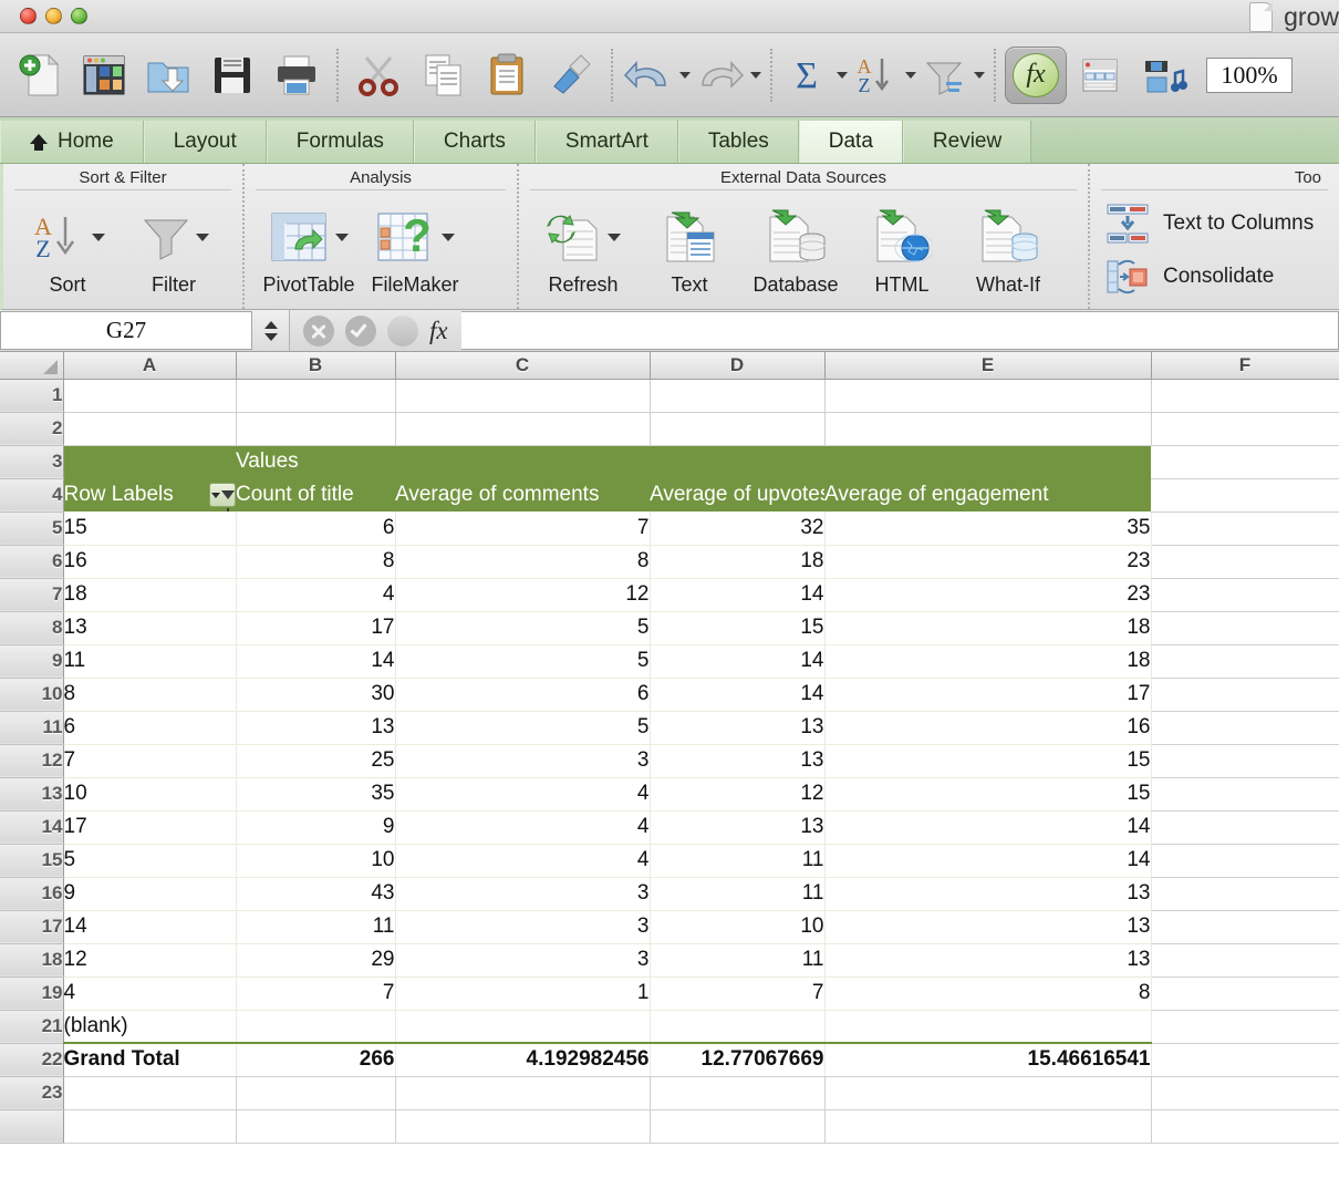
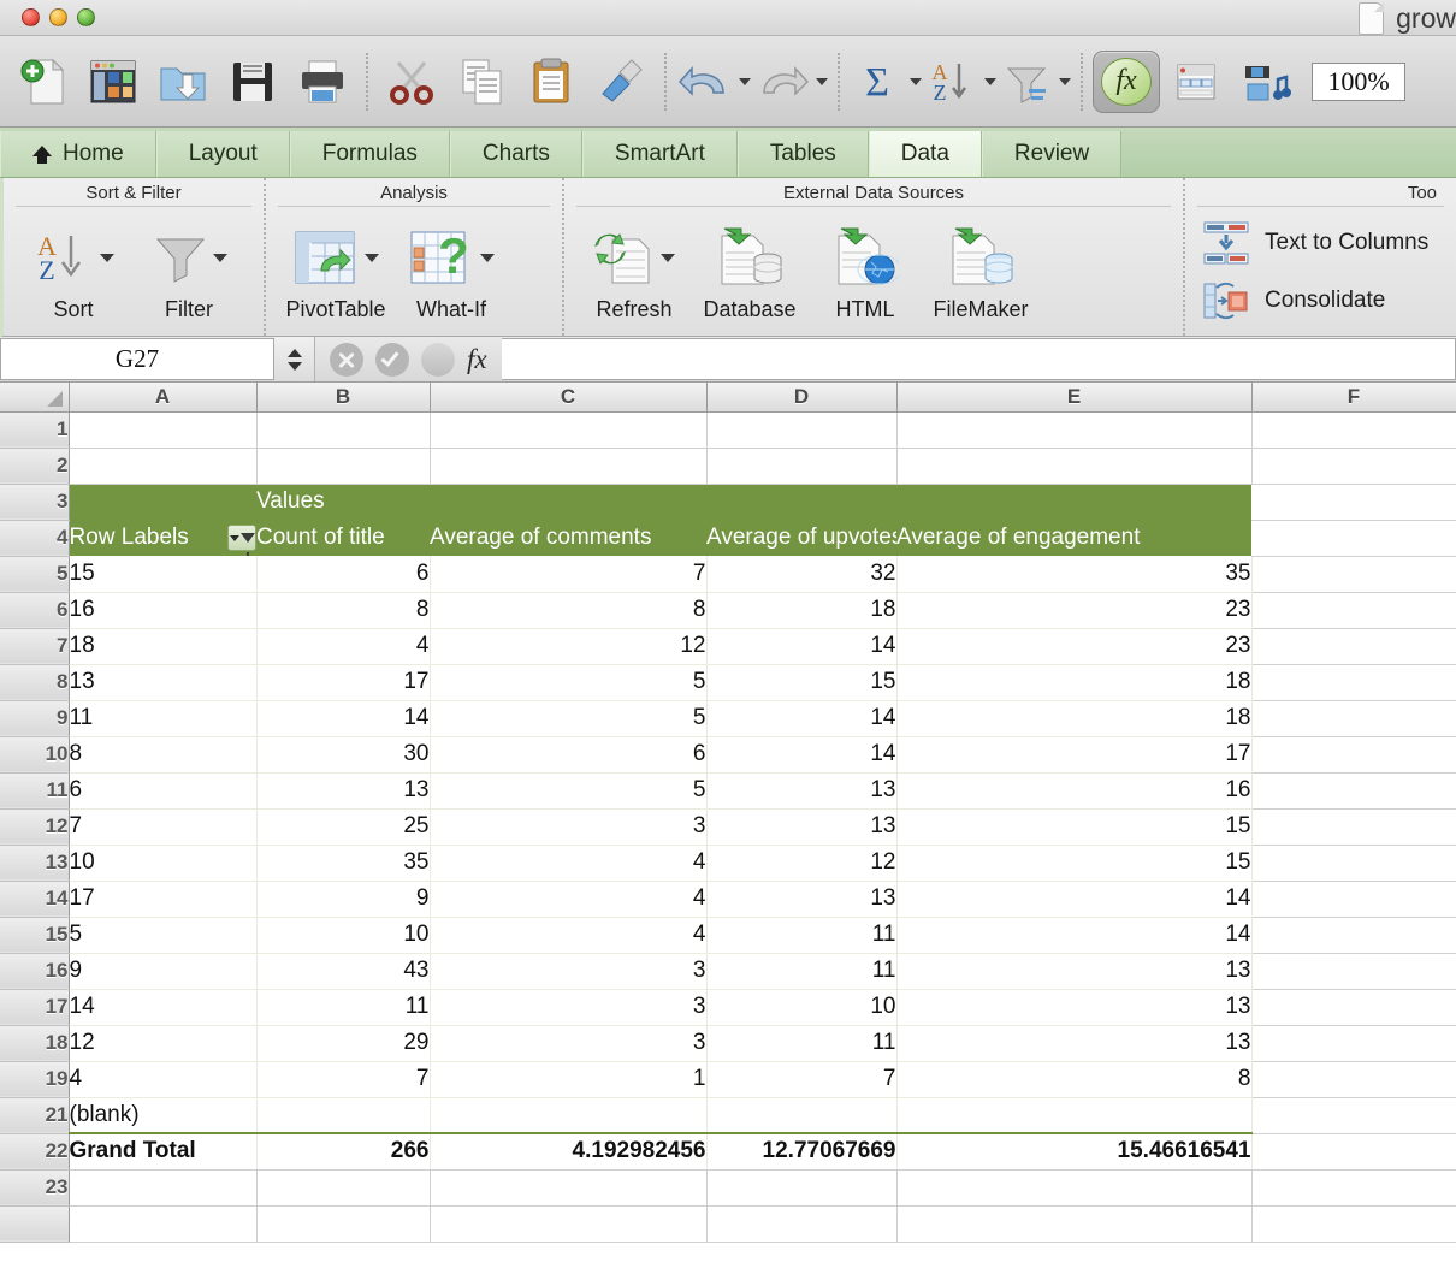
  grow
  Σ
  A
  Z
  fx
  100%
  Home
  Layout
  Formulas
  Charts
  SmartArt
  Tables
  Data
  Review
  Sort & Filter
  A
  Z
  Sort
  Filter
  Analysis
  PivotTable
  ?
- FileMaker
+ What-If
  External Data Sources
  Refresh
- Text
  Database
  HTML
- What-If
+ FileMaker
  Too
  Text to Columns
  Consolidate
  G27
  fx
  	A	B	C	D	E	F
  1
  2
  3		Values
  4	Row Labels	Count of title	Average of comments	Average of upvote	Average of engagement
  5	15	6	7	32	35
  6	16	8	8	18	23
  7	18	4	12	14	23
  8	13	17	5	15	18
  9	11	14	5	14	18
  10	8	30	6	14	17
  11	6	13	5	13	16
  12	7	25	3	13	15
  13	10	35	4	12	15
  14	17	9	4	13	14
  15	5	10	4	11	14
  16	9	43	3	11	13
  17	14	11	3	10	13
  18	12	29	3	11	13
  19	4	7	1	7	8
  21	(blank)
  22	Grand Total	266	4.192982456	12.77067669	15.46616541
  23
